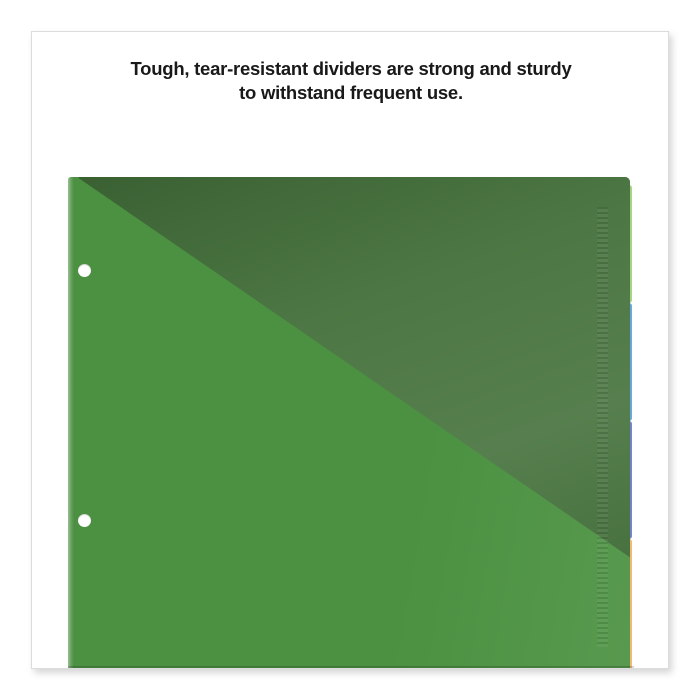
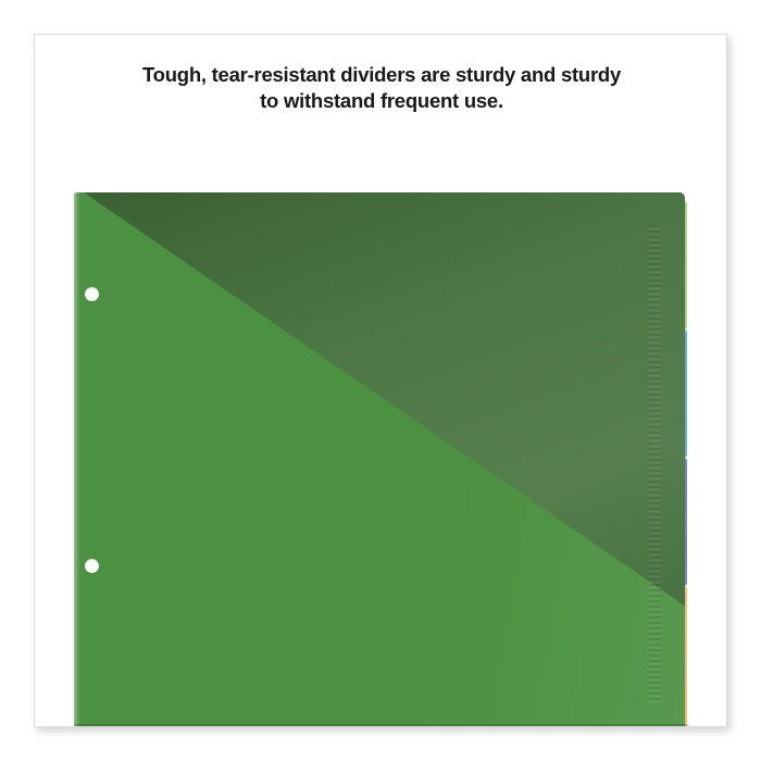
- Tough, tear-resistant dividers are strong and sturdy
+ Tough, tear-resistant dividers are sturdy and sturdy
  to withstand frequent use.
